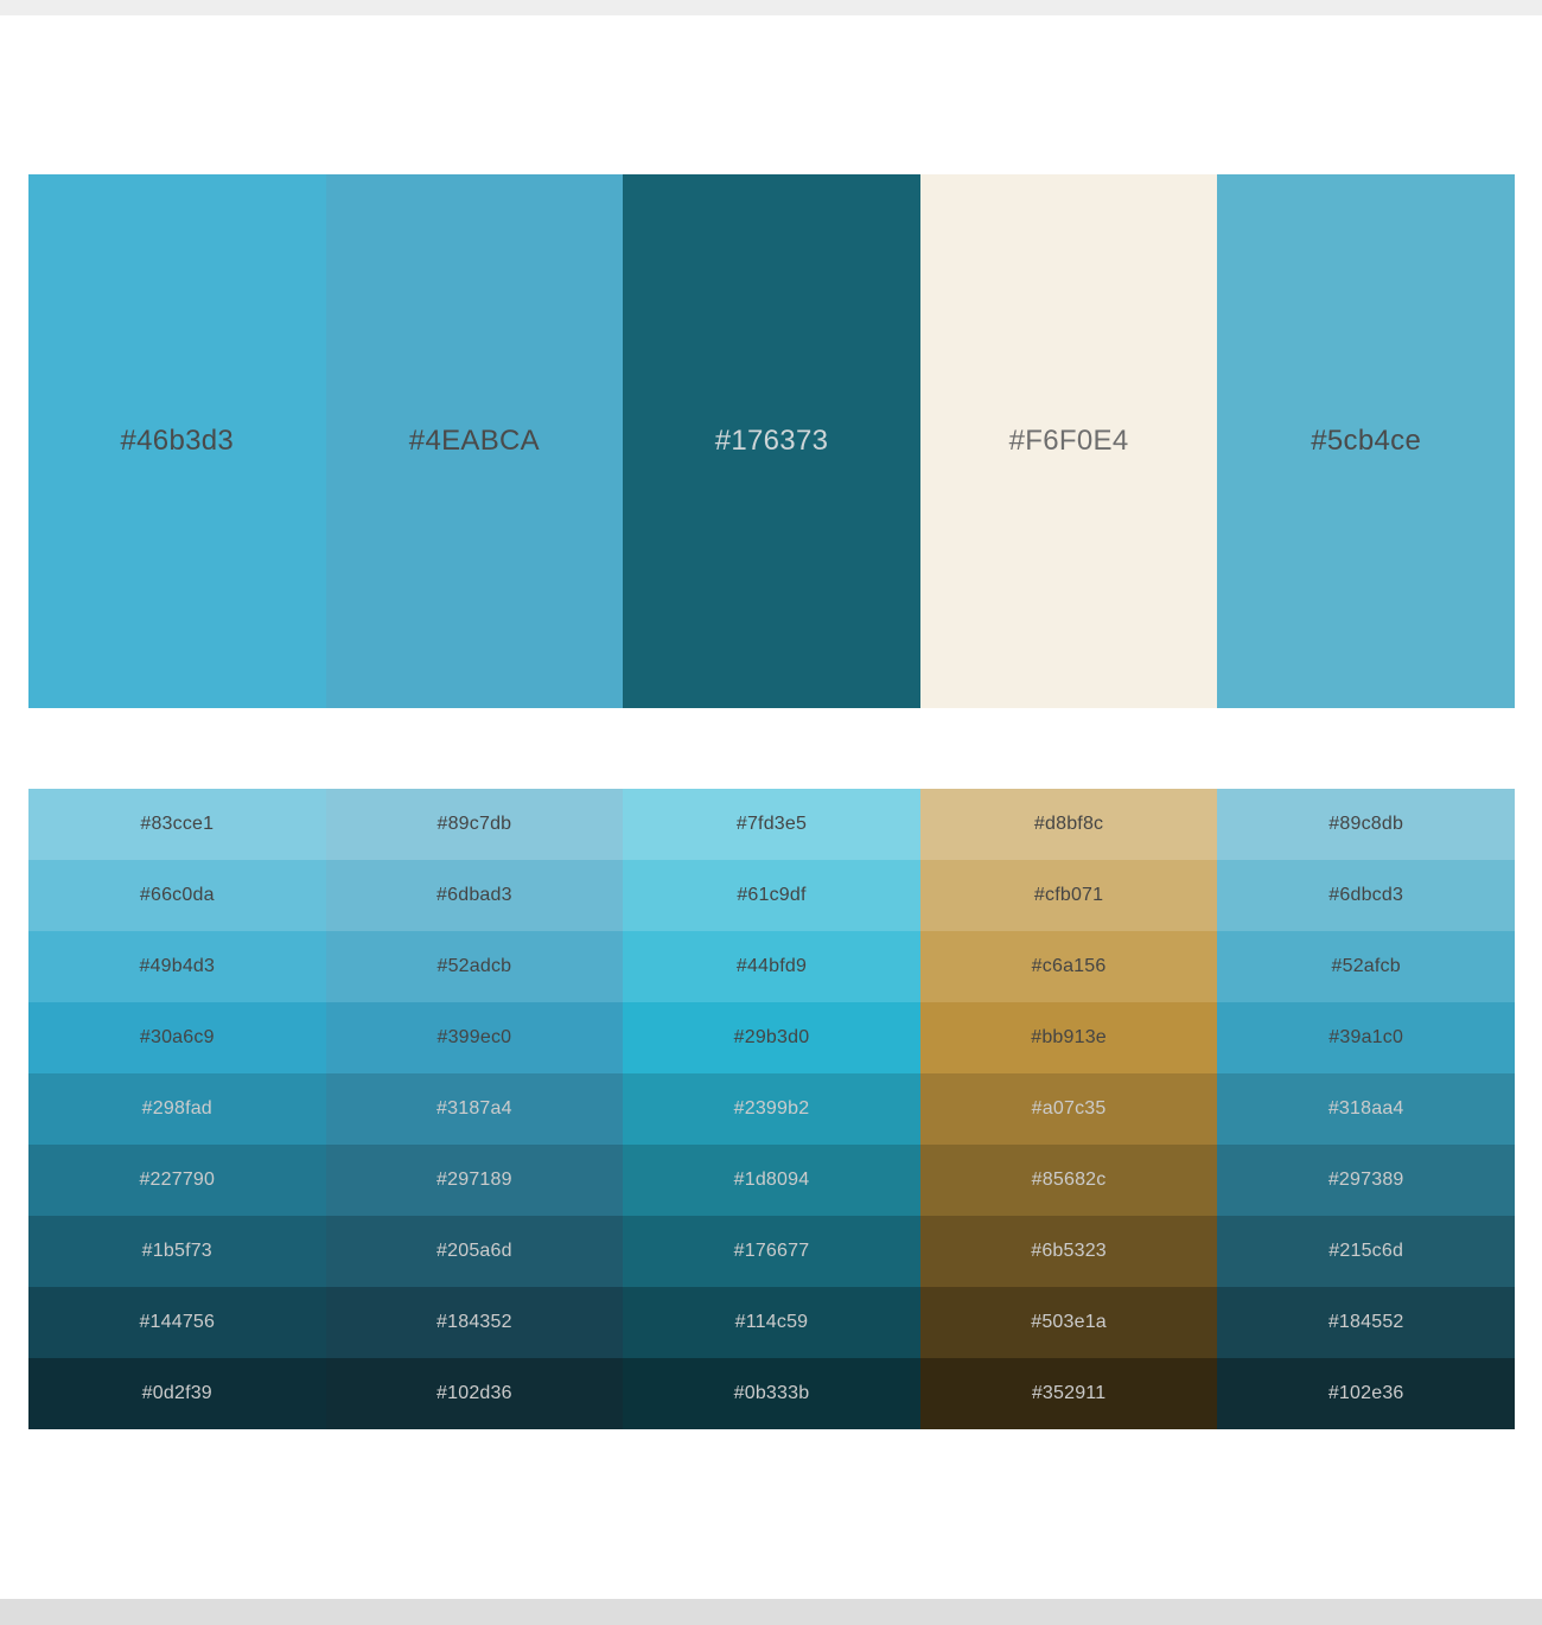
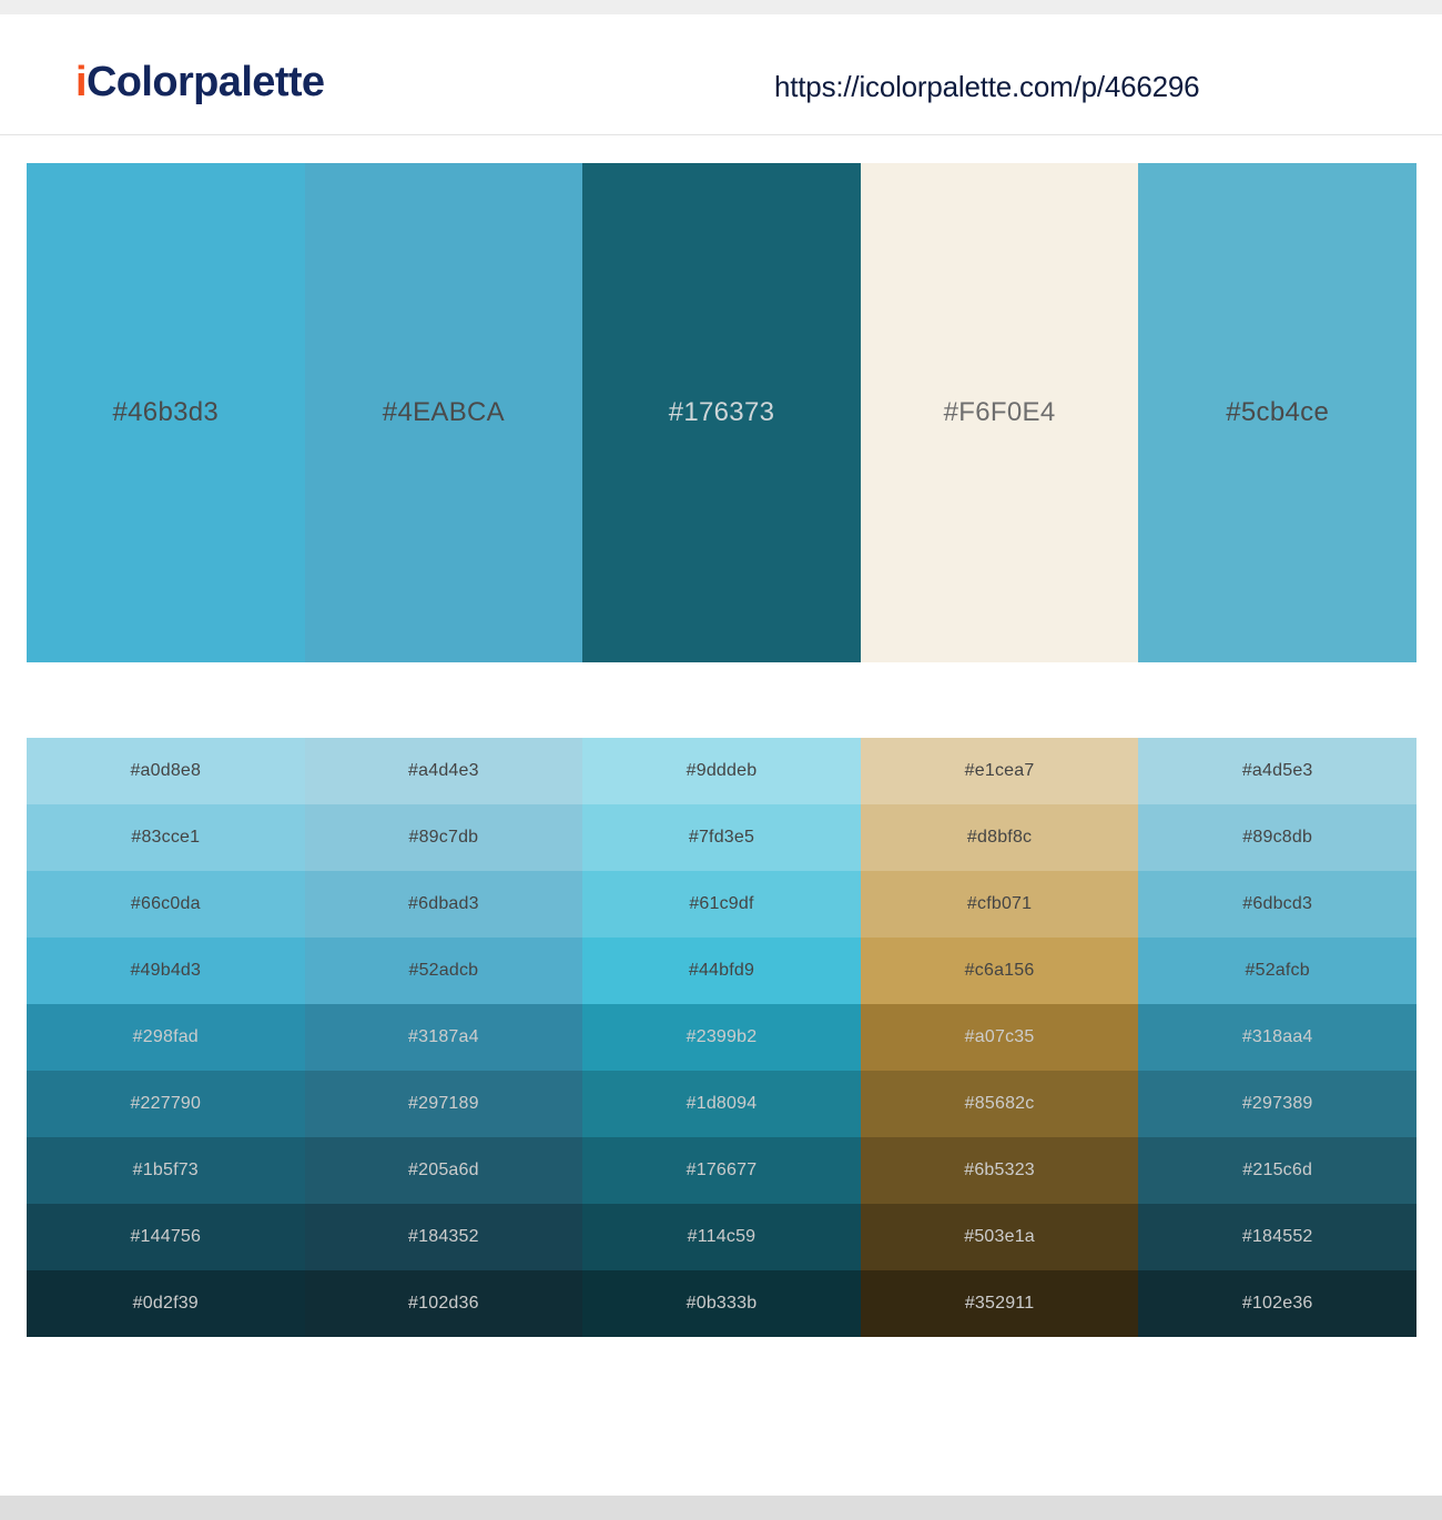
+ iColorpalette
+ https://icolorpalette.com/p/466296
  #46b3d3
  #4EABCA
  #176373
  #F6F0E4
  #5cb4ce
+ #a0d8e8	#a4d4e3	#9dddeb	#e1cea7	#a4d5e3
  #83cce1	#89c7db	#7fd3e5	#d8bf8c	#89c8db
  #66c0da	#6dbad3	#61c9df	#cfb071	#6dbcd3
  #49b4d3	#52adcb	#44bfd9	#c6a156	#52afcb
- #30a6c9	#399ec0	#29b3d0	#bb913e	#39a1c0
  #298fad	#3187a4	#2399b2	#a07c35	#318aa4
  #227790	#297189	#1d8094	#85682c	#297389
  #1b5f73	#205a6d	#176677	#6b5323	#215c6d
  #144756	#184352	#114c59	#503e1a	#184552
  #0d2f39	#102d36	#0b333b	#352911	#102e36
